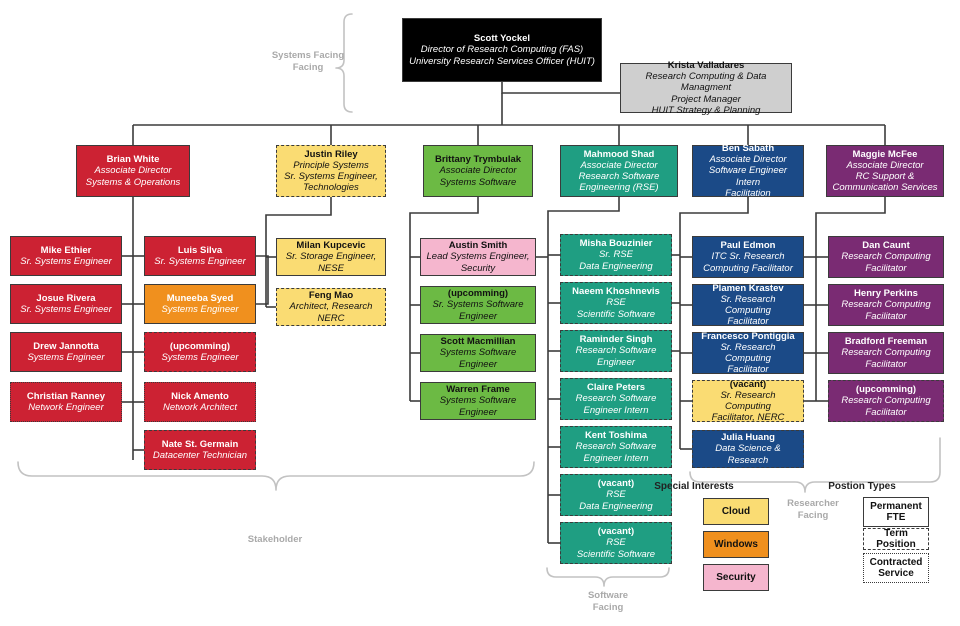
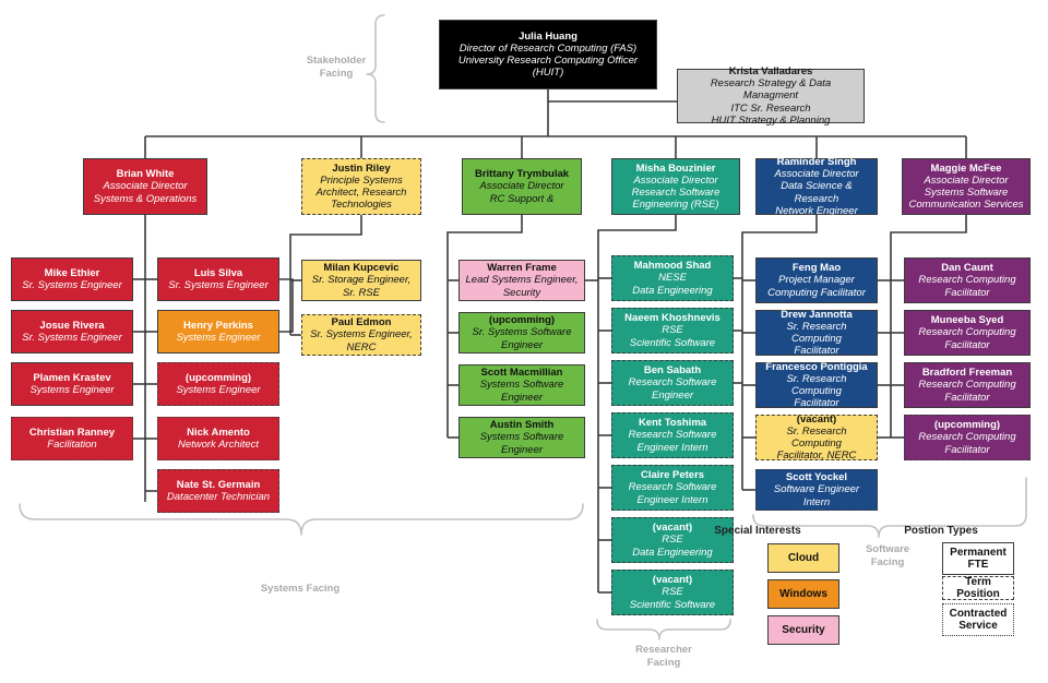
- Scott Yockel
+ Julia Huang
  Director of Research Computing (FAS)
- University Research Services Officer (HUIT)
+ University Research Computing Officer (HUIT)
  Krista Valladares
- Research Computing & Data Managment
+ Research Strategy & Data Managment
- Project Manager
+ ITC Sr. Research
  HUIT Strategy & Planning
  Brian White
  Associate Director
  Systems & Operations
  Justin Riley
  Principle Systems
- Sr. Systems Engineer,
+ Architect, Research
  Technologies
  Brittany Trymbulak
  Associate Director
- Systems Software
+ RC Support &
- Mahmood Shad
+ Misha Bouzinier
  Associate Director
  Research Software
  Engineering (RSE)
- Ben Sabath
+ Raminder Singh
  Associate Director
- Software Engineer Intern
+ Data Science & Research
- Facilitation
+ Network Engineer
  Maggie McFee
  Associate Director
- RC Support &
+ Systems Software
  Communication Services
  Mike Ethier
  Sr. Systems Engineer
  Josue Rivera
  Sr. Systems Engineer
- Drew Jannotta
+ Plamen Krastev
  Systems Engineer
  Christian Ranney
- Network Engineer
+ Facilitation
  Luis Silva
  Sr. Systems Engineer
- Muneeba Syed
+ Henry Perkins
  Systems Engineer
  (upcomming)
  Systems Engineer
  Nick Amento
  Network Architect
  Nate St. Germain
  Datacenter Technician
  Milan Kupcevic
  Sr. Storage Engineer,
- NESE
+ Sr. RSE
- Feng Mao
+ Paul Edmon
- Architect, Research
+ Sr. Systems Engineer,
  NERC
- Austin Smith
+ Warren Frame
  Lead Systems Engineer,
  Security
  (upcomming)
  Sr. Systems Software
  Engineer
  Scott Macmillian
  Systems Software Engineer
- Warren Frame
+ Austin Smith
  Systems Software Engineer
- Misha Bouzinier
+ Mahmood Shad
- Sr. RSE
+ NESE
  Data Engineering
  Naeem Khoshnevis
  RSE
  Scientific Software
- Raminder Singh
+ Ben Sabath
  Research Software
  Engineer
- Claire Peters
+ Kent Toshima
  Research Software
  Engineer Intern
- Kent Toshima
+ Claire Peters
  Research Software
  Engineer Intern
  (vacant)
  RSE
  Data Engineering
  (vacant)
  RSE
  Scientific Software
- Paul Edmon
+ Feng Mao
- ITC Sr. Research
+ Project Manager
  Computing Facilitator
- Plamen Krastev
+ Drew Jannotta
  Sr. Research Computing
  Facilitator
  Francesco Pontiggia
  Sr. Research Computing
  Facilitator
  (vacant)
  Sr. Research Computing
  Facilitator, NERC
- Julia Huang
+ Scott Yockel
- Data Science & Research
+ Software Engineer Intern
  Dan Caunt
  Research Computing
  Facilitator
- Henry Perkins
+ Muneeba Syed
  Research Computing
  Facilitator
  Bradford Freeman
  Research Computing
  Facilitator
  (upcomming)
  Research Computing
  Facilitator
- Systems Facing
+ Stakeholder
  Facing
- Stakeholder
+ Systems Facing
- Software
+ Researcher
  Facing
- Researcher
+ Software
  Facing
  Special Interests
  Cloud
  Windows
  Security
  Postion Types
  Permanent
  FTE
  Term Position
  Contracted
  Service
